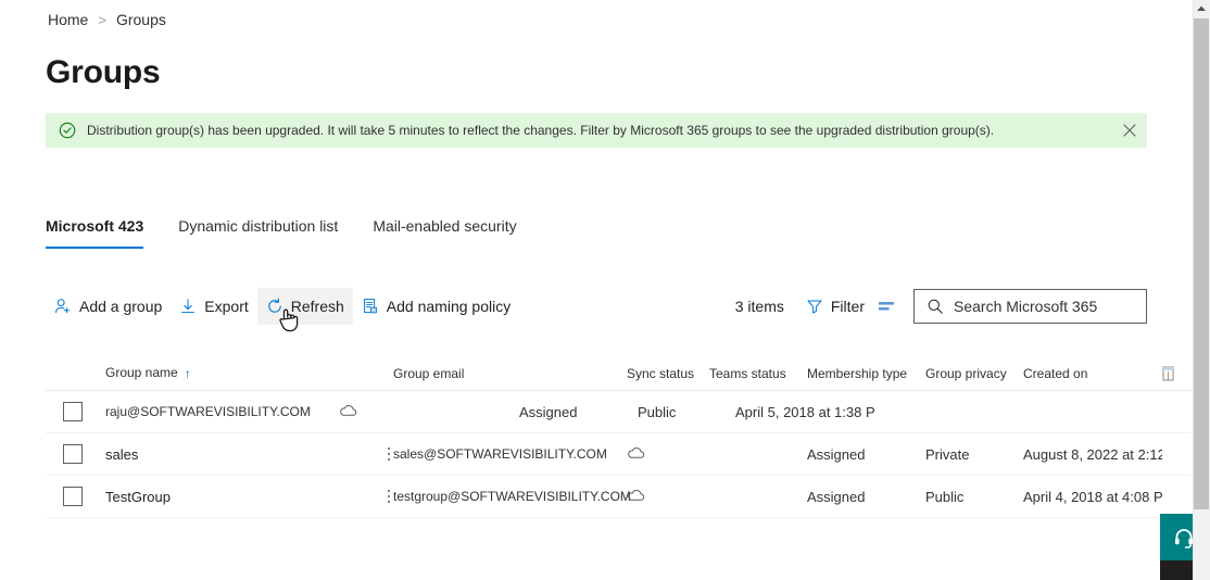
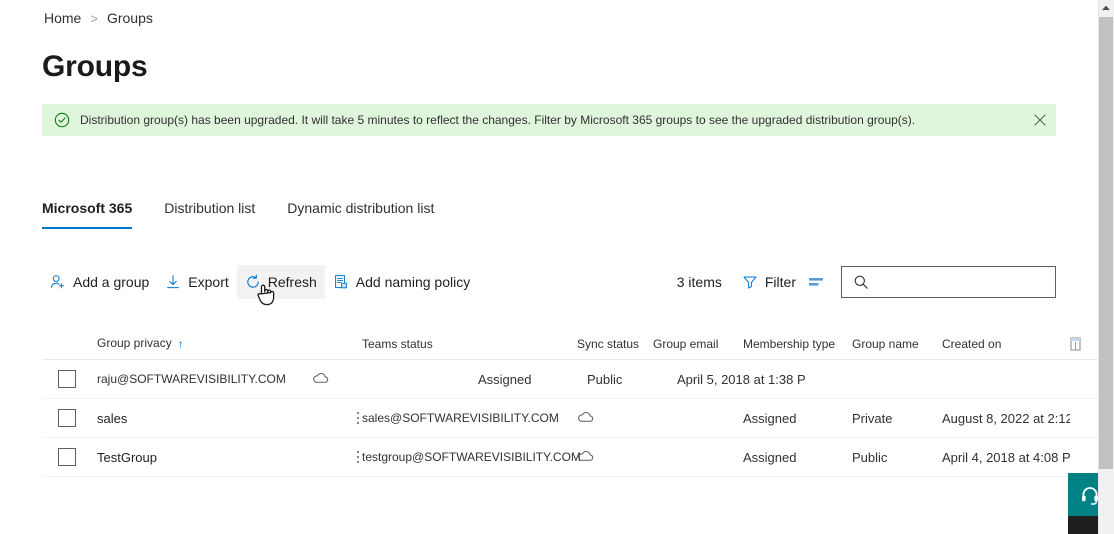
  Home
  >
  Groups
  Groups
  Distribution group(s) has been upgraded. It will take 5 minutes to reflect the changes. Filter by Microsoft 365 groups to see the upgraded distribution group(s).
- Microsoft 423
+ Microsoft 365
+ Distribution list
  Dynamic distribution list
- Mail-enabled security
  Add a group
  Export
  Refresh
  Add naming policy
  3 items
  Filter
- Search Microsoft 365
- Group name ↑
+ Group privacy ↑
- Group email
+ Teams status
  Sync status
- Teams status
+ Group email
  Membership type
- Group privacy
+ Group name
  Created on
  raju@SOFTWAREVISIBILITY.COM
  Assigned
  Public
  April 5, 2018 at 1:38 P
  sales
  sales@SOFTWAREVISIBILITY.COM
  Assigned
  Private
  August 8, 2022 at 2:12
  TestGroup
  testgroup@SOFTWAREVISIBILITY.COM
  Assigned
  Public
  April 4, 2018 at 4:08 P
